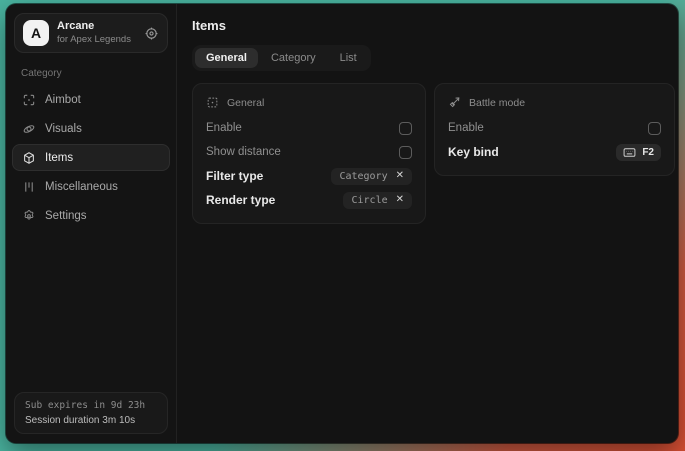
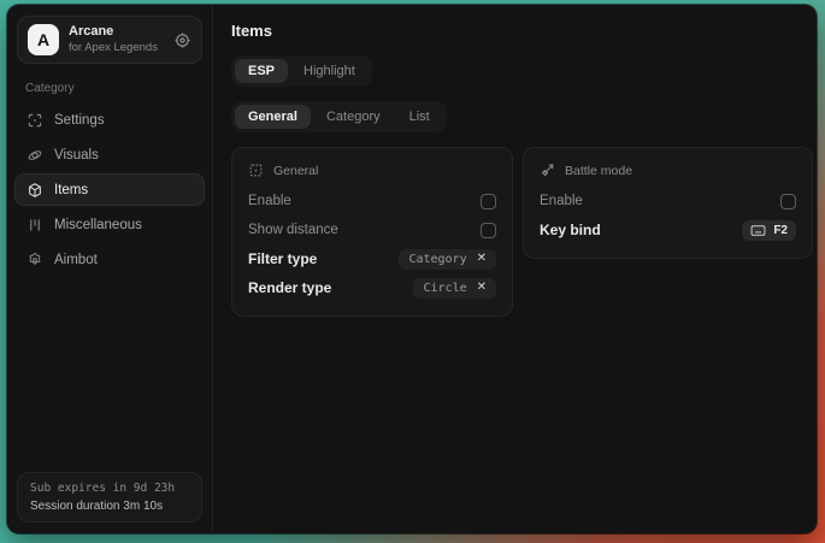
  A
  Arcane
  for Apex Legends
  Category
- Aimbot
+ Settings
  Visuals
  Items
  Miscellaneous
- Settings
+ Aimbot
  Sub expires in 9d 23h
  Session duration 3m 10s
  Items
+ ESP
+ Highlight
  General
  Category
  List
  General
  Enable
  Show distance
  Filter type
  Category
  ✕
  Render type
  Circle
  ✕
  Battle mode
  Enable
  Key bind
  F2
